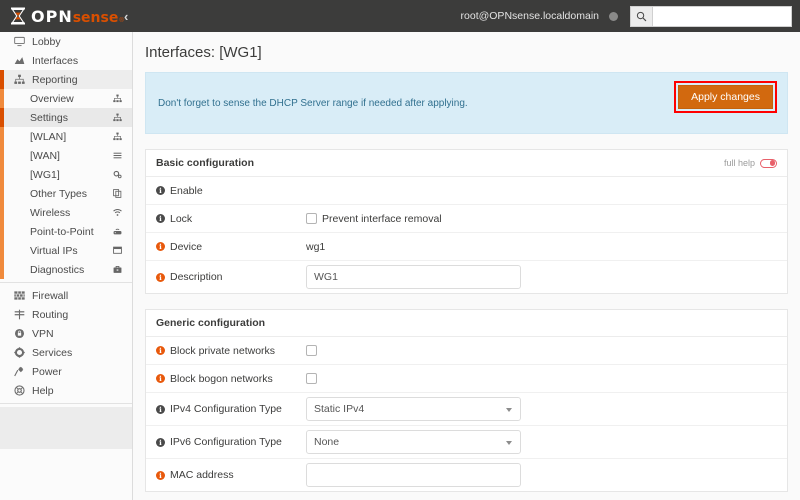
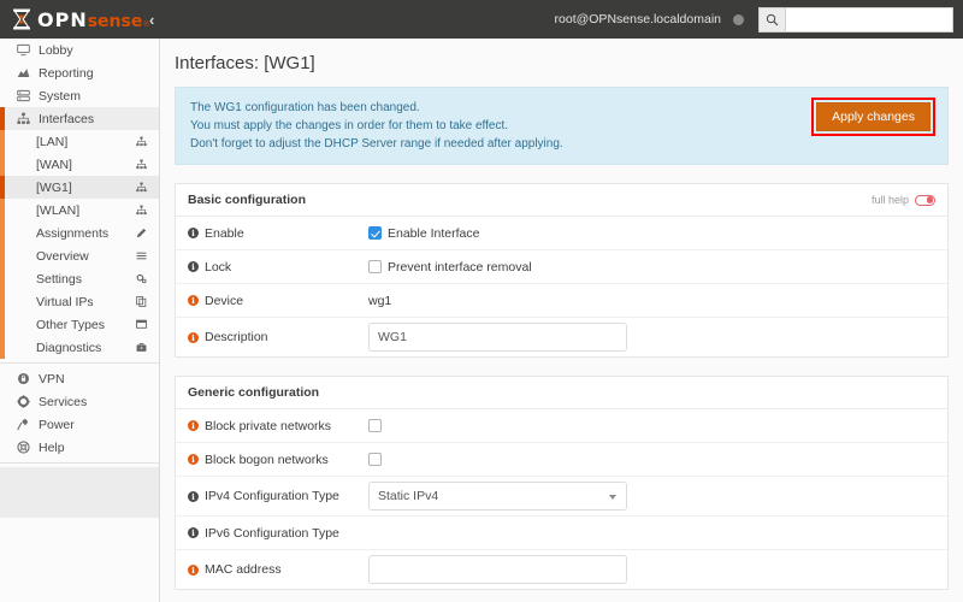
  OPN
  sense
  ‹
  root@OPNsense.localdomain
  Lobby
- Interfaces
+ Reporting
+ System
- Reporting
+ Interfaces
+ [LAN]
- Overview
+ [WAN]
- Settings
+ [WG1]
  [WLAN]
+ Assignments
- [WAN]
+ Overview
- [WG1]
+ Settings
- Other Types
+ Virtual IPs
- Wireless
- Point-to-Point
- Virtual IPs
+ Other Types
  Diagnostics
- Firewall
- Routing
  VPN
  Services
  Power
  Help
  Interfaces: [WG1]
+ The WG1 configuration has been changed.
+ You must apply the changes in order for them to take effect.
- Don't forget to sense the DHCP Server range if needed after applying.
+ Don't forget to adjust the DHCP Server range if needed after applying.
  Apply changes
  Basic configuration
  full help
  i
  Enable
+ Enable Interface
  i
  Lock
  Prevent interface removal
  i
  Device
  wg1
  i
  Description
  WG1
  Generic configuration
  i
  Block private networks
  i
  Block bogon networks
  i
  IPv4 Configuration Type
  Static IPv4
  i
  IPv6 Configuration Type
- None
  i
  MAC address
